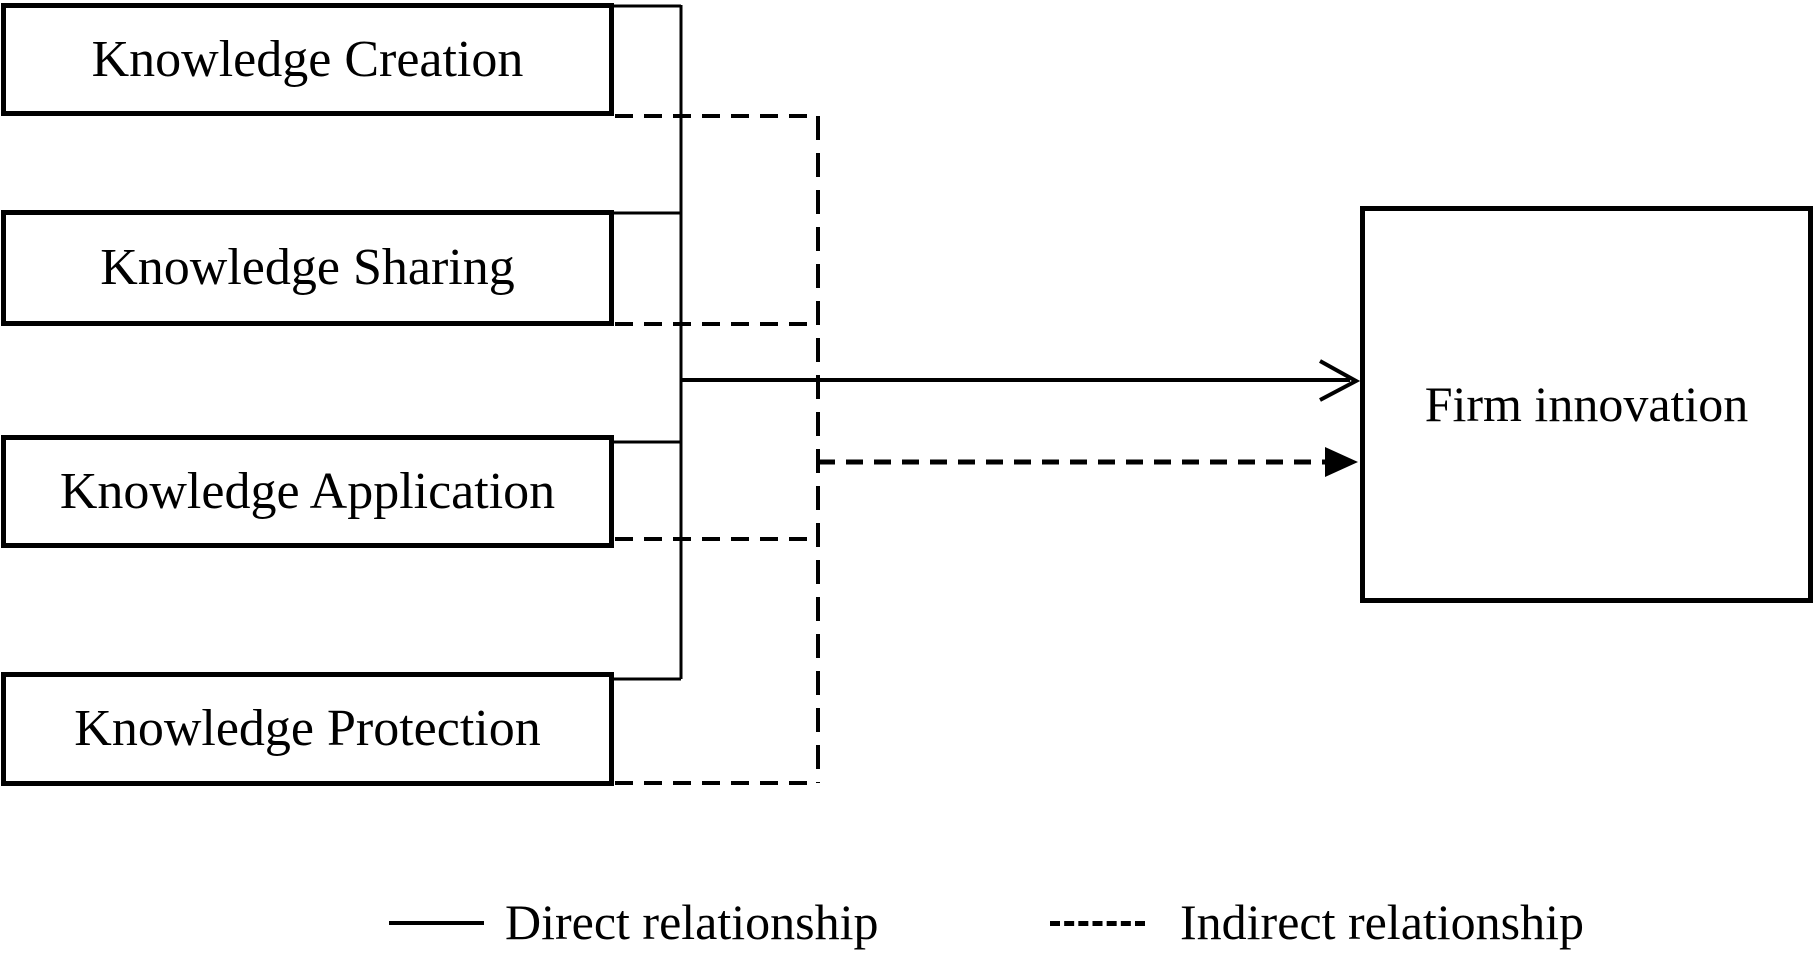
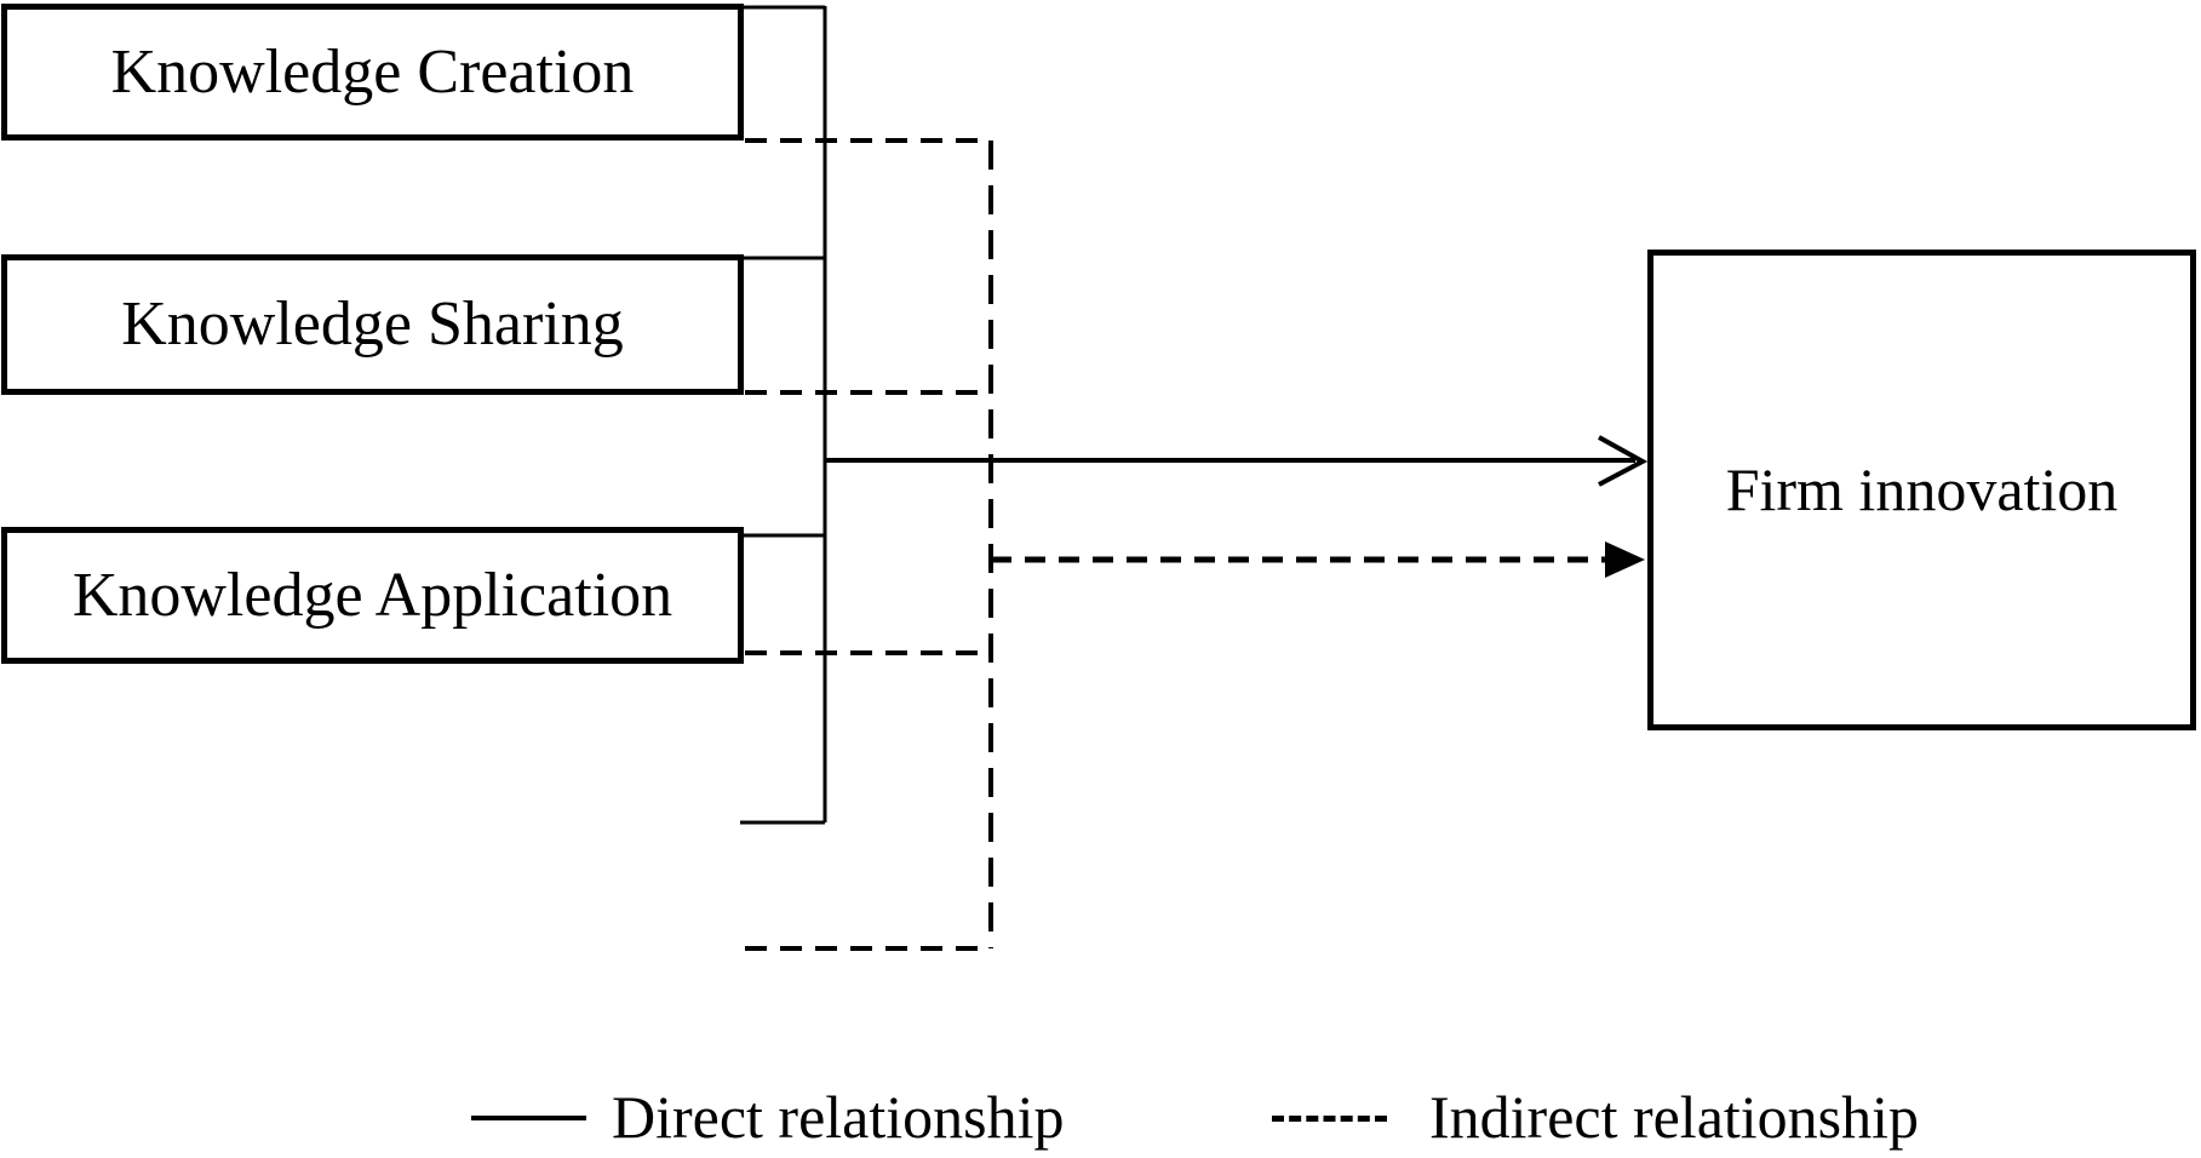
  Knowledge Creation
  Knowledge Sharing
  Knowledge Application
- Knowledge Protection
  Firm innovation
  Direct relationship
  Indirect relationship
